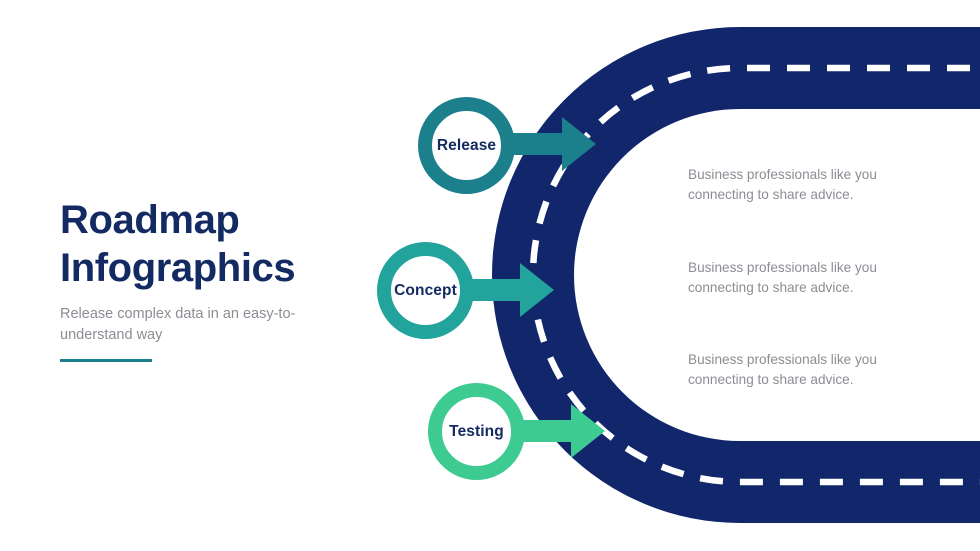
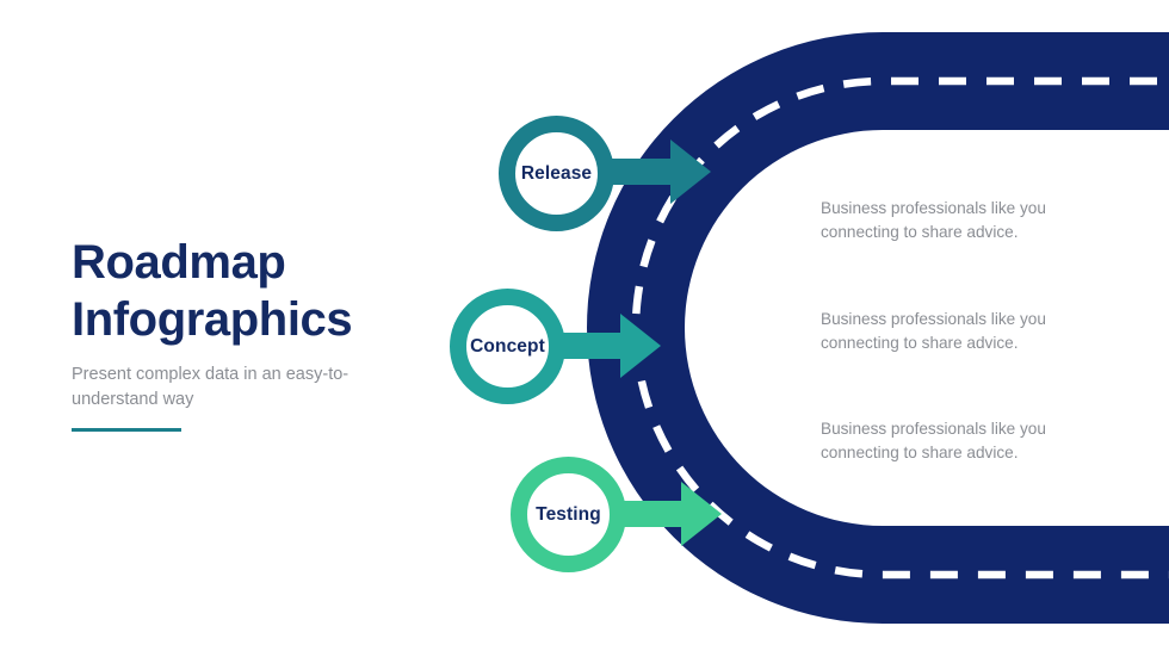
  Roadmap
  Infographics
- Release complex data in an easy-to-understand way
+ Present complex data in an easy-to-understand way
  Release
  Concept
  Testing
  Business professionals like you connecting to share advice.
  Business professionals like you connecting to share advice.
  Business professionals like you connecting to share advice.
